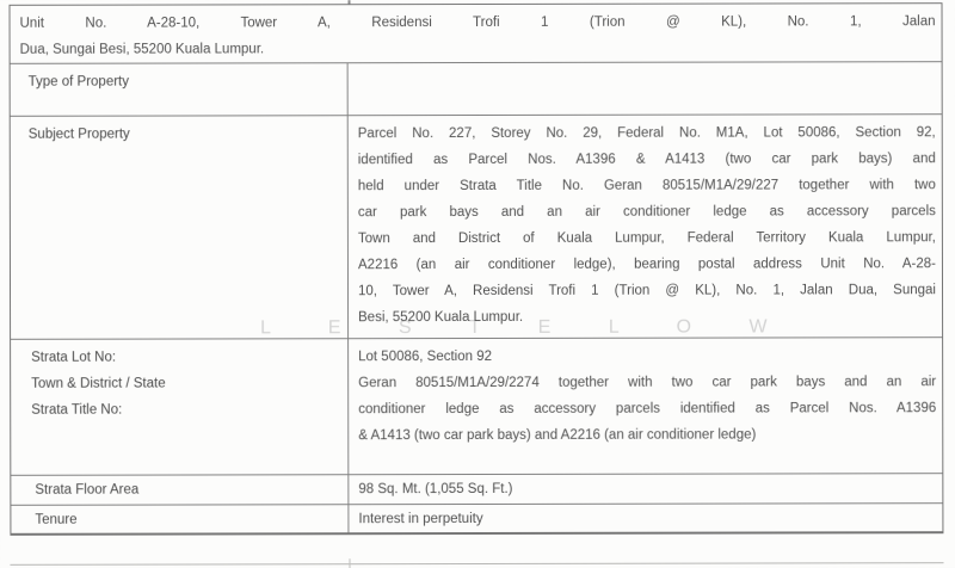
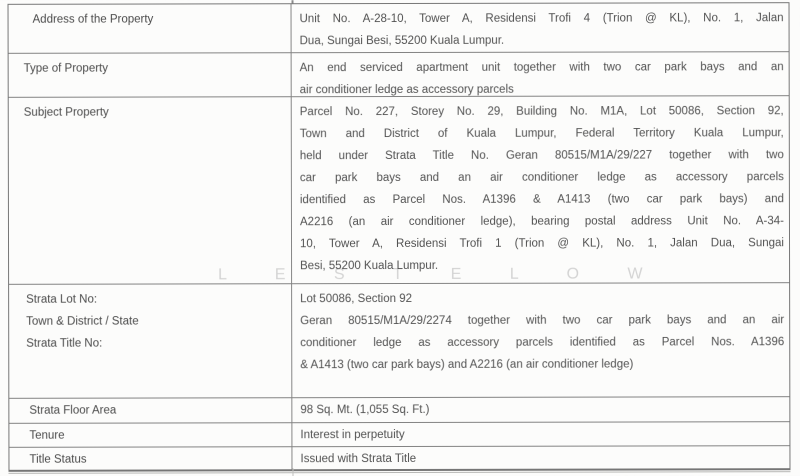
  L E S T E L O W
+ Address of the Property
- Unit No. A-28-10, Tower A, Residensi Trofi 1 (Trion @ KL), No. 1, Jalan
+ Unit No. A-28-10, Tower A, Residensi Trofi 4 (Trion @ KL), No. 1, Jalan
  Dua, Sungai Besi, 55200 Kuala Lumpur.
  Type of Property
+ An end serviced apartment unit together with two car park bays and an
+ air conditioner ledge as accessory parcels
  Subject Property
- Parcel No. 227, Storey No. 29, Federal No. M1A, Lot 50086, Section 92,
+ Parcel No. 227, Storey No. 29, Building No. M1A, Lot 50086, Section 92,
- identified as Parcel Nos. A1396 & A1413 (two car park bays) and
+ Town and District of Kuala Lumpur, Federal Territory Kuala Lumpur,
  held under Strata Title No. Geran 80515/M1A/29/227 together with two
  car park bays and an air conditioner ledge as accessory parcels
- Town and District of Kuala Lumpur, Federal Territory Kuala Lumpur,
+ identified as Parcel Nos. A1396 & A1413 (two car park bays) and
- A2216 (an air conditioner ledge), bearing postal address Unit No. A-28-
+ A2216 (an air conditioner ledge), bearing postal address Unit No. A-34-
  10, Tower A, Residensi Trofi 1 (Trion @ KL), No. 1, Jalan Dua, Sungai
  Besi, 55200 Kuala Lumpur.
  Strata Lot No:
  Town & District / State
  Strata Title No:
  Lot 50086, Section 92
  Geran 80515/M1A/29/2274 together with two car park bays and an air
  conditioner ledge as accessory parcels identified as Parcel Nos. A1396
  & A1413 (two car park bays) and A2216 (an air conditioner ledge)
  Strata Floor Area
  98 Sq. Mt. (1,055 Sq. Ft.)
  Tenure
  Interest in perpetuity
+ Title Status
+ Issued with Strata Title
